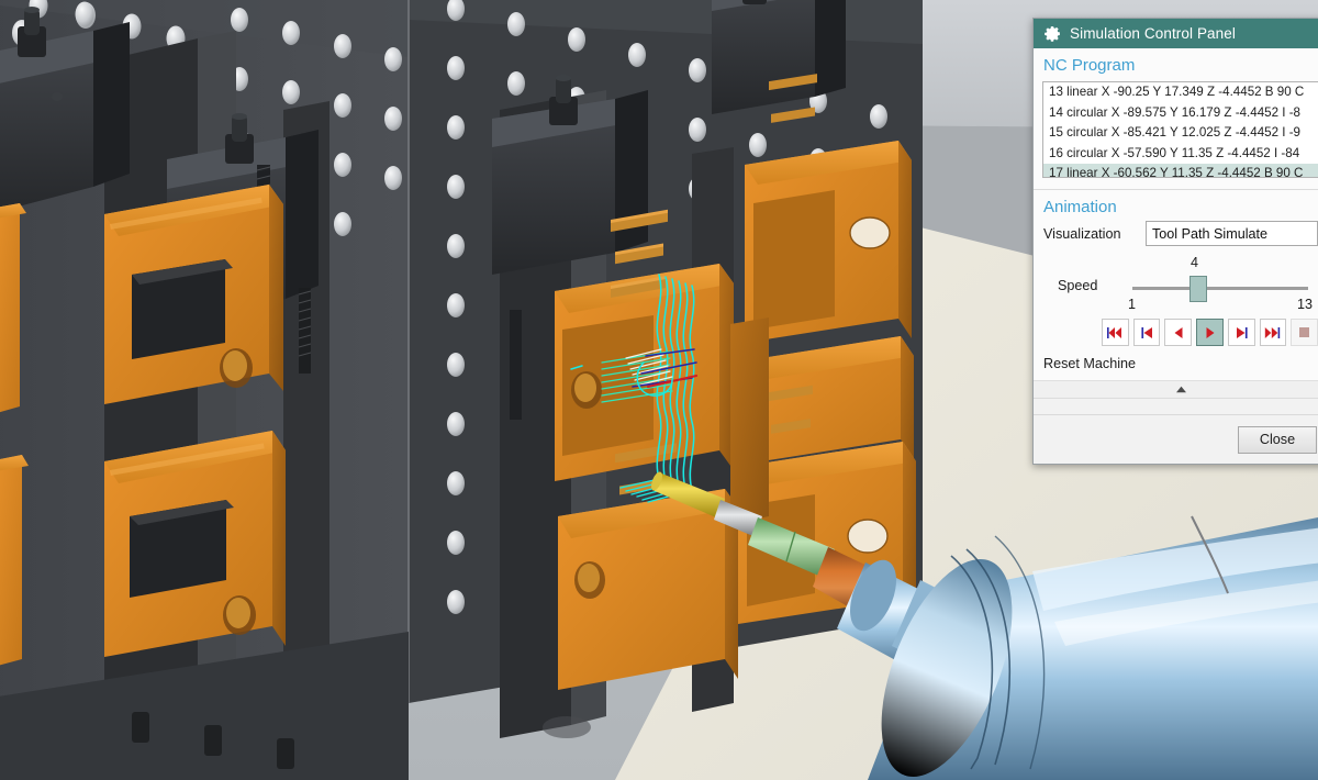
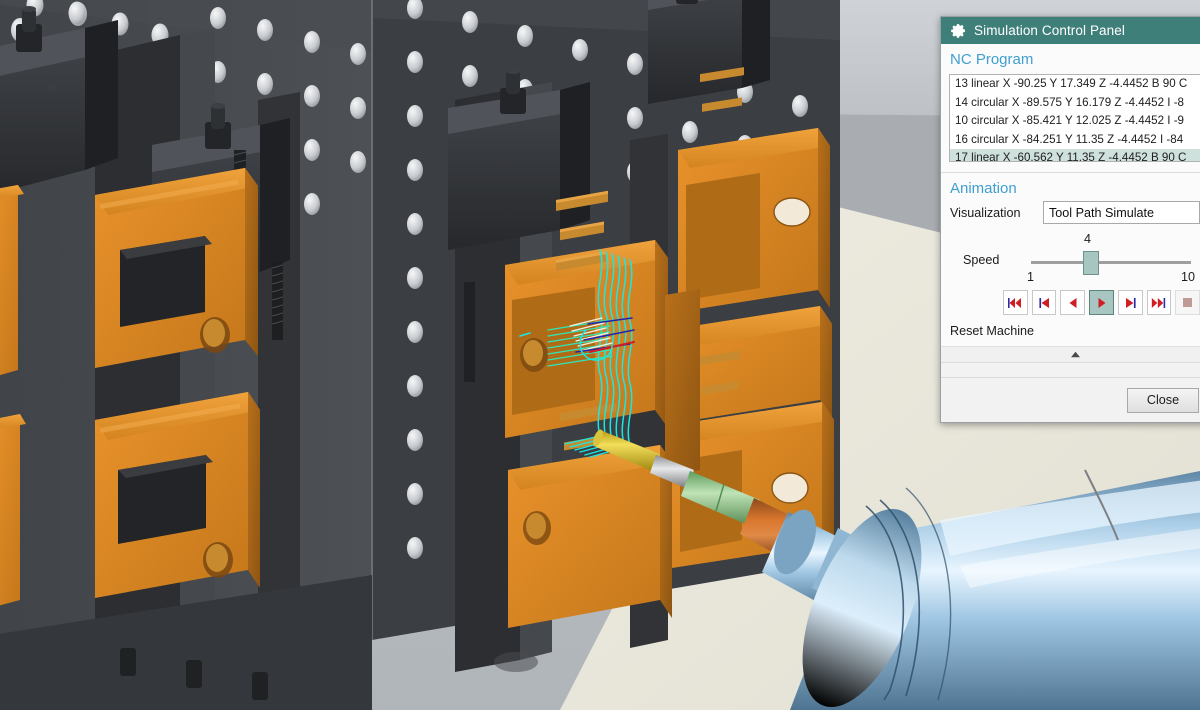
  Simulation Control Panel
  NC Program
  13 linear X -90.25 Y 17.349 Z -4.4452 B 90 C
  14 circular X -89.575 Y 16.179 Z -4.4452 I -8
- 15 circular X -85.421 Y 12.025 Z -4.4452 I -9
+ 10 circular X -85.421 Y 12.025 Z -4.4452 I -9
- 16 circular X -57.590 Y 11.35 Z -4.4452 I -84
+ 16 circular X -84.251 Y 11.35 Z -4.4452 I -84
  17 linear X -60.562 Y 11.35 Z -4.4452 B 90 C
  Animation
  Visualization
  Tool Path Simulate
  4
  Speed
  1
- 13
+ 10
  Reset Machine
  Close
